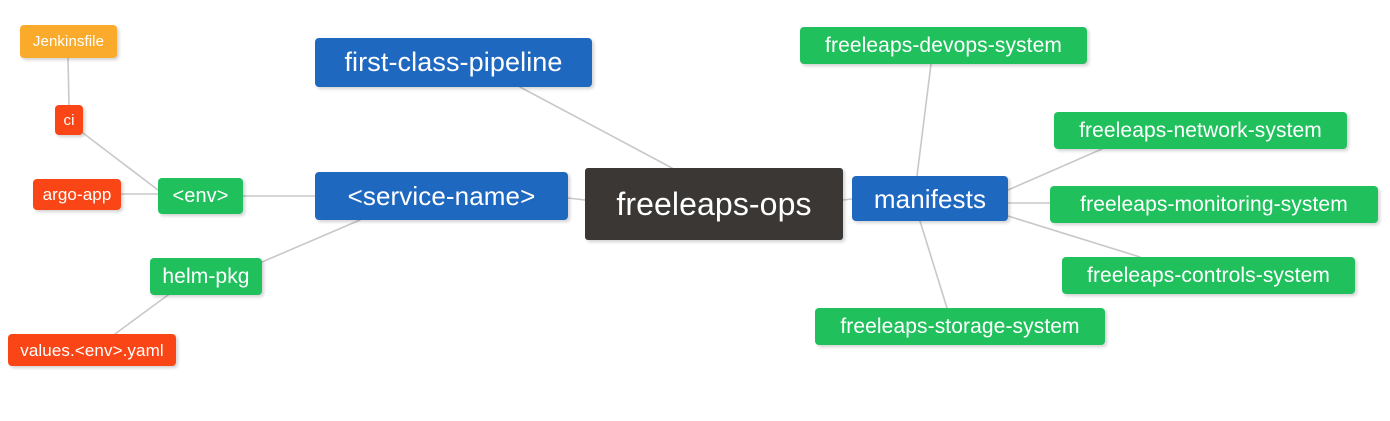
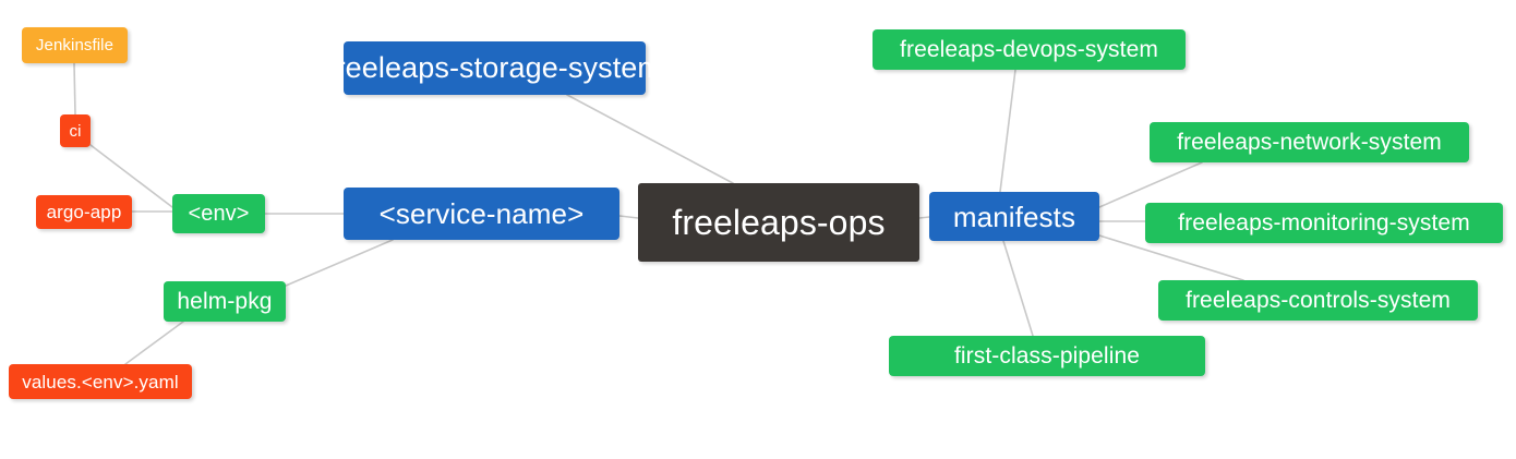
  freeleaps-ops
  <service-name>
- first-class-pipeline
+ freeleaps-storage-system
  manifests
  <env>
  helm-pkg
  ci
  argo-app
  Jenkinsfile
  values.<env>.yaml
  freeleaps-devops-system
  freeleaps-network-system
  freeleaps-monitoring-system
  freeleaps-controls-system
- freeleaps-storage-system
+ first-class-pipeline
